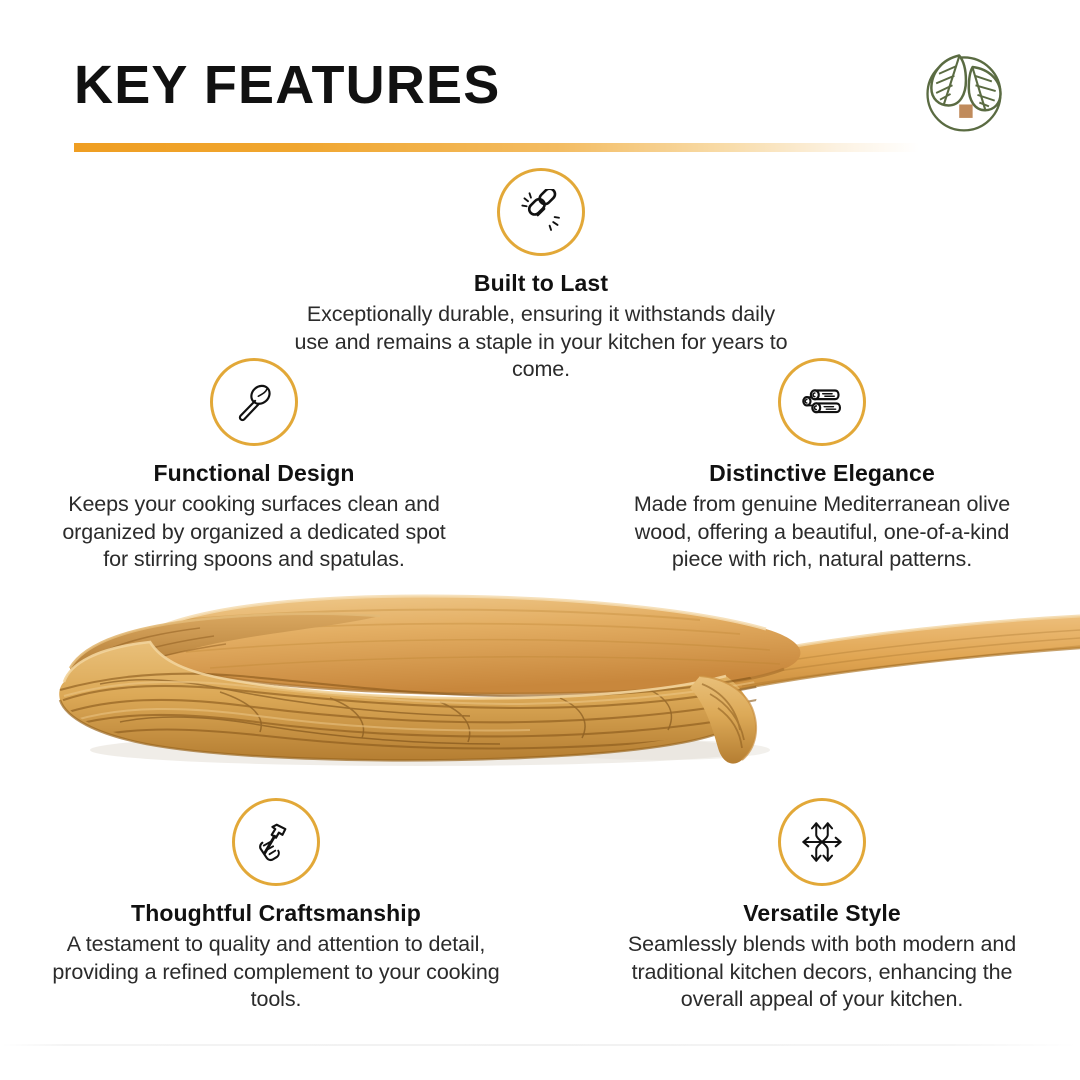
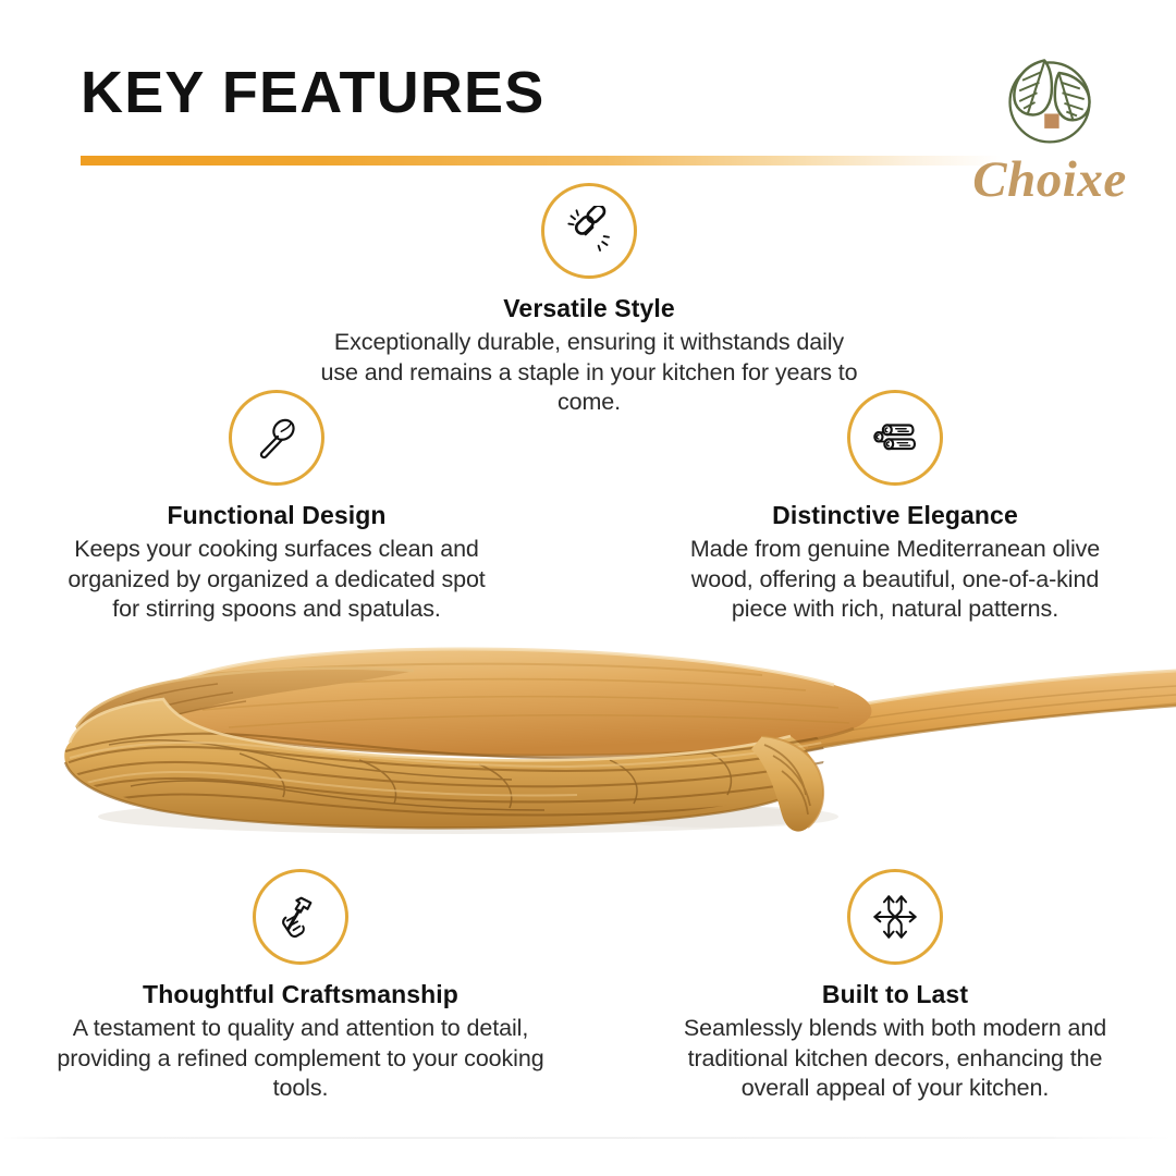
  KEY FEATURES
+ Choixe
- Built to Last
+ Versatile Style
  Exceptionally durable, ensuring it withstands daily use and remains a staple in your kitchen for years to come.
  Functional Design
  Keeps your cooking surfaces clean and organized by organized a dedicated spot for stirring spoons and spatulas.
  Distinctive Elegance
  Made from genuine Mediterranean olive wood, offering a beautiful, one-of-a-kind piece with rich, natural patterns.
  Thoughtful Craftsmanship
  A testament to quality and attention to detail, providing a refined complement to your cooking tools.
- Versatile Style
+ Built to Last
  Seamlessly blends with both modern and traditional kitchen decors, enhancing the overall appeal of your kitchen.
